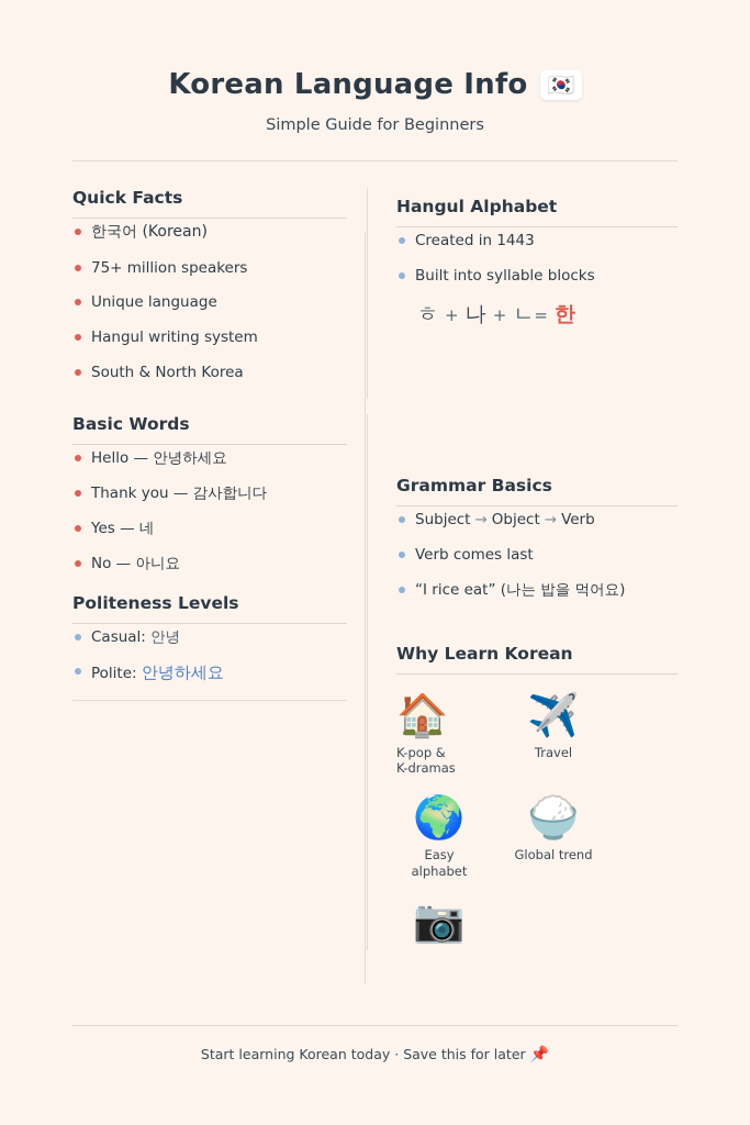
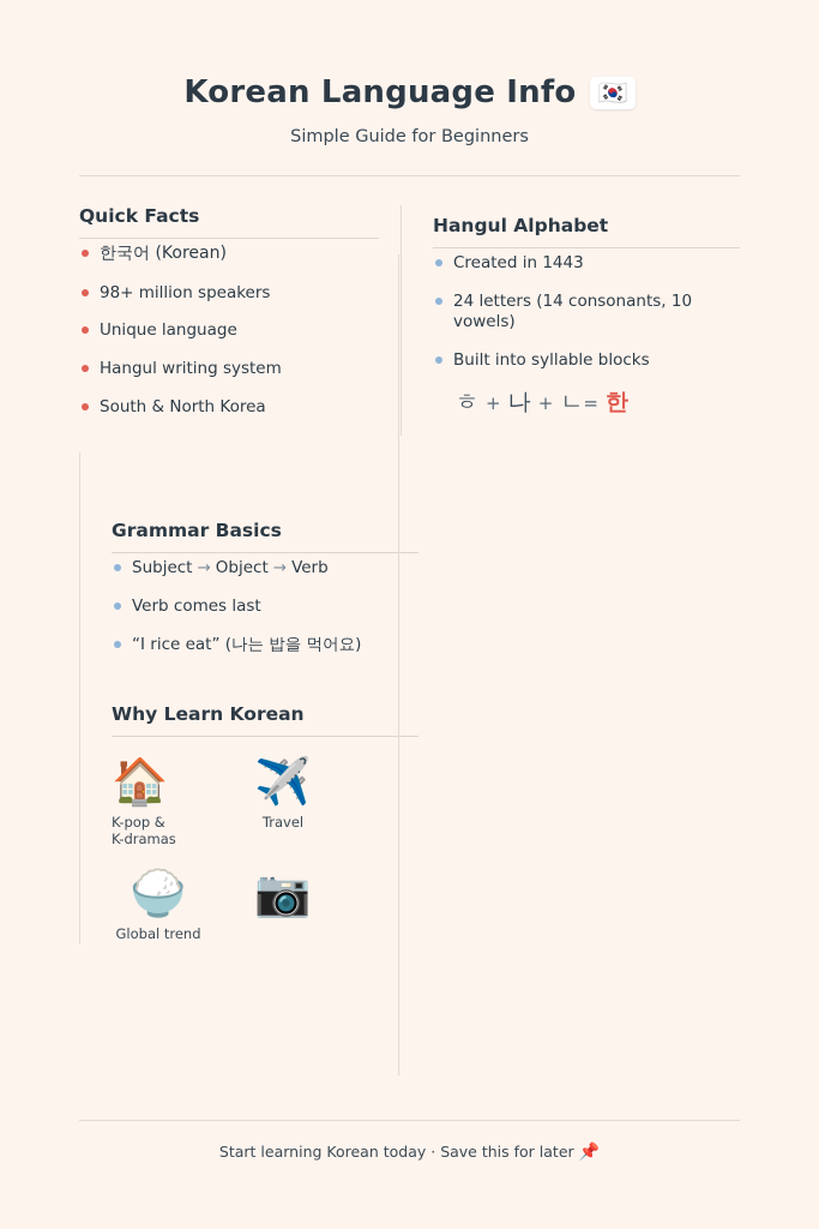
  Korean Language Info
  🇰🇷
  Simple Guide for Beginners
  Quick Facts
  한국어 (Korean)
- 75+ million speakers
+ 98+ million speakers
  Unique language
  Hangul writing system
  South & North Korea
  Hangul Alphabet
  Created in 1443
+ 24 letters (14 consonants, 10 vowels)
  Built into syllable blocks
  ㅎ + 나 + ㄴ= 한
- Basic Words
- Hello — 안녕하세요
- Thank you — 감사합니다
- Yes — 네
- No — 아니요
- Politeness Levels
- Casual: 안녕
- Polite: 안녕하세요
  Grammar Basics
  Subject → Object → Verb
  Verb comes last
  “I rice eat” (나는 밥을 먹어요)
  Why Learn Korean
  🏠
  K-pop &
  K-dramas
  ✈️
  Travel
- 🌍
- Easy alphabet
  🍚
  Global trend
  📷
  Start learning Korean today · Save this for later 📌
